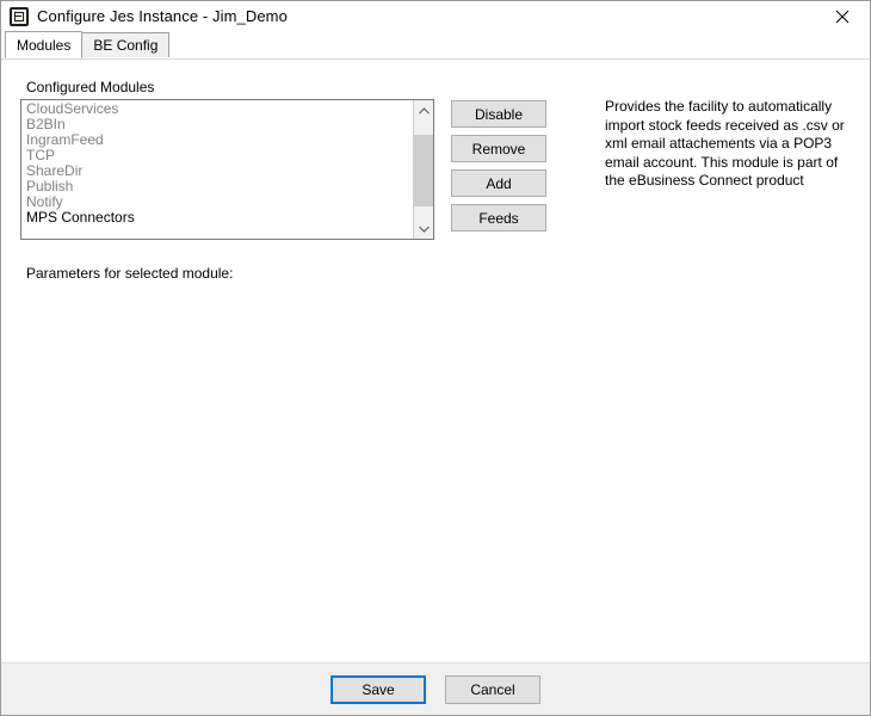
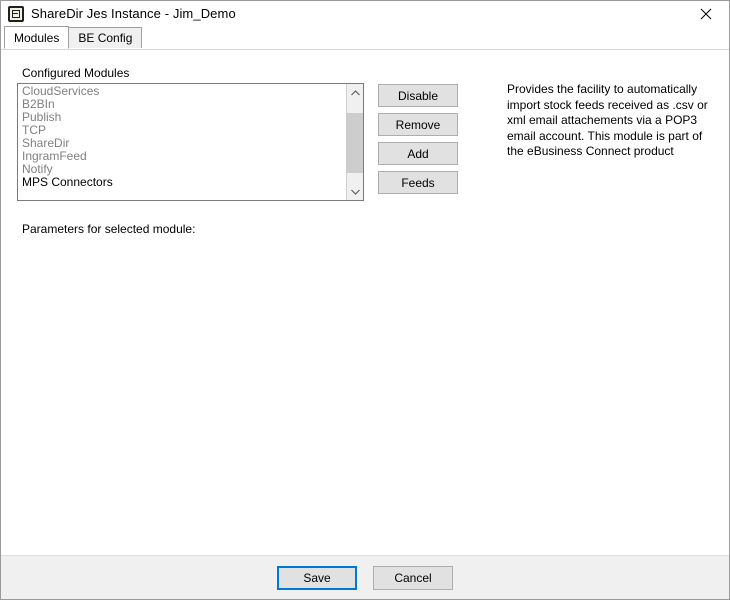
- Configure Jes Instance - Jim_Demo
+ ShareDir Jes Instance - Jim_Demo
  Modules
  BE Config
  Configured Modules
  CloudServices
  B2BIn
- IngramFeed
+ Publish
  TCP
  ShareDir
- Publish
+ IngramFeed
  Notify
  MPS Connectors
  Disable
  Remove
  Add
  Feeds
  Provides the facility to automatically import stock feeds received as .csv or xml email attachements via a POP3 email account. This module is part of the eBusiness Connect product
  Parameters for selected module:
  Save
  Cancel
